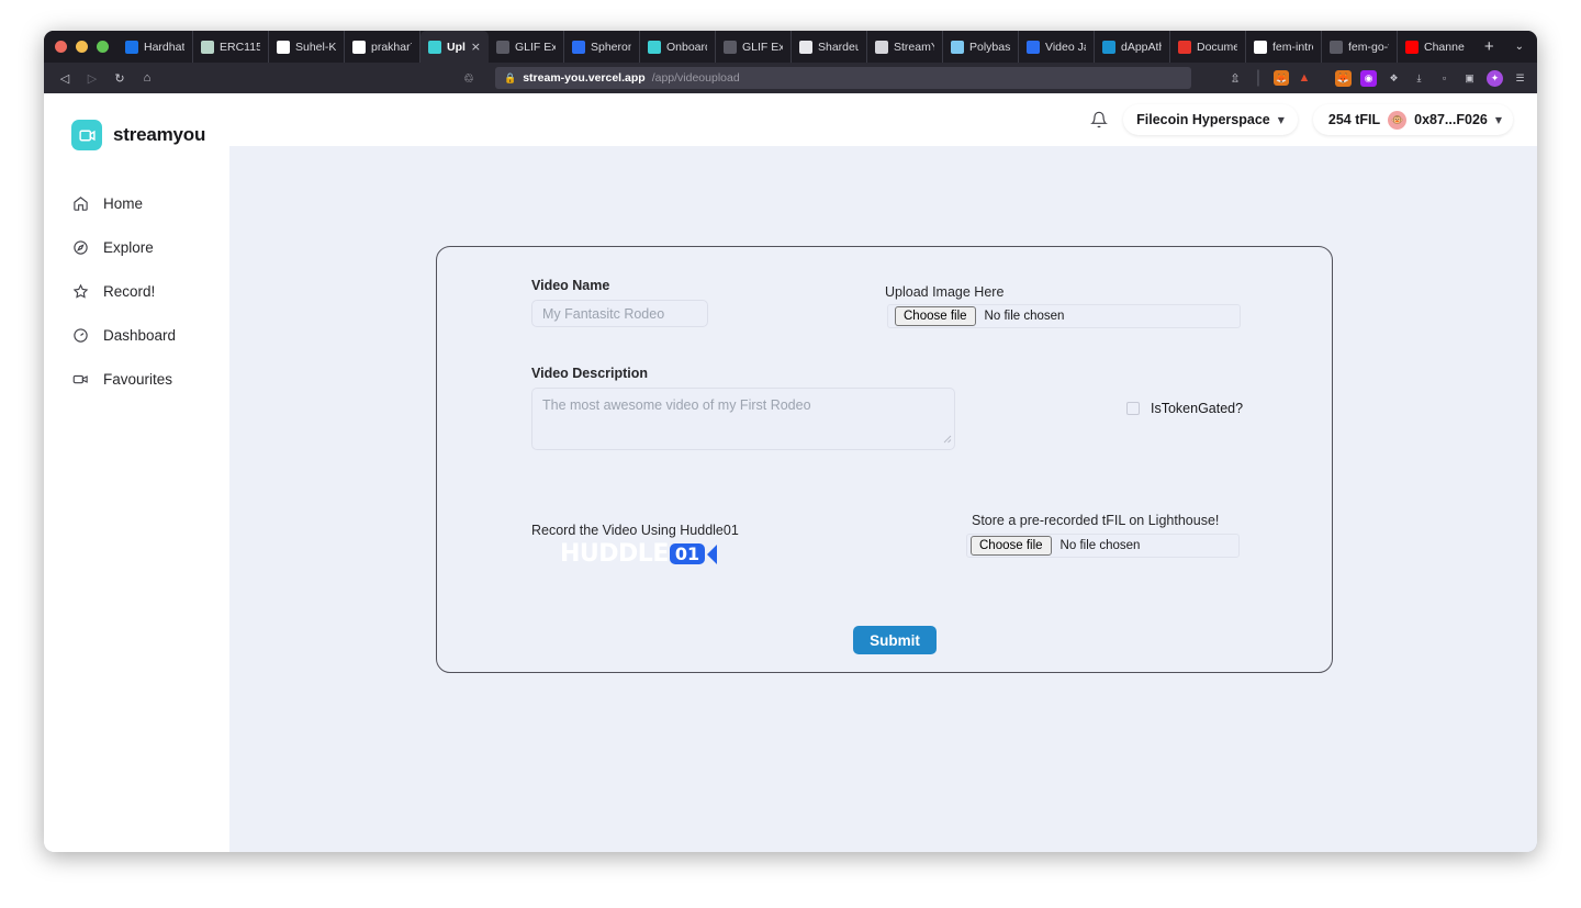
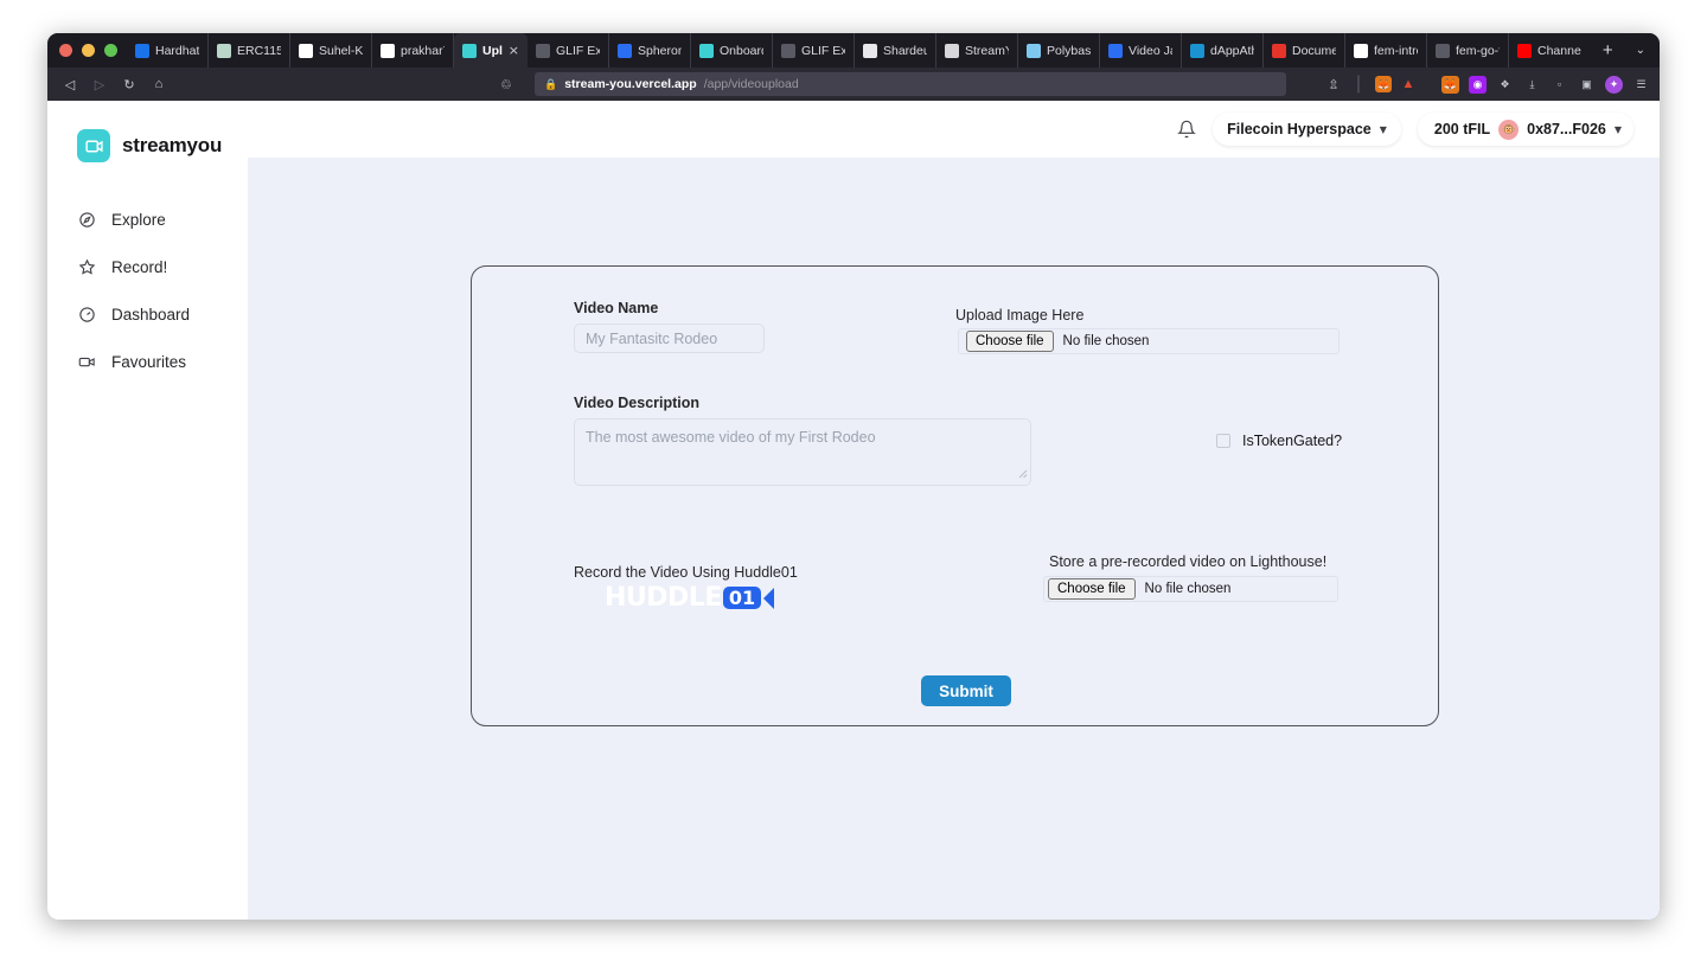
  Hardhat
  ERC115
  Suhel-K
  prakhar
  ×
  GLIF Ex
  Spheron
  Onboar
  GLIF Ex
  Shardeu
  StreamY
  Polybas
  Video J
  dAppAt
  Docume
  fem-intr
  fem-go-
  Channe
  +
  ⌄
  ◁
  ▷
  ↻
  ⌂
  ♲
  🔒
  stream-you.vercel.app
  /app/videoupload
  ⇫
  |
  🦊
  ▲
  🦊
  ◉
  ❖
  ⤓
  ▫
  ▣
  ✦
  ☰
  streamyou
- Home
  Explore
  Record!
  Dashboard
  Favourites
  Filecoin Hyperspace
  ▼
- 254 tFIL
+ 200 tFIL
  🐵
  0x87...F026
  ▼
  Video Name
  My Fantasitc Rodeo
  Video Description
  The most awesome video of my First Rodeo
  Upload Image Here
  Choose file
  No file chosen
  IsTokenGated?
  Record the Video Using Huddle01
  01
- Store a pre-recorded tFIL on Lighthouse!
+ Store a pre-recorded video on Lighthouse!
  Choose file
  No file chosen
  Submit
